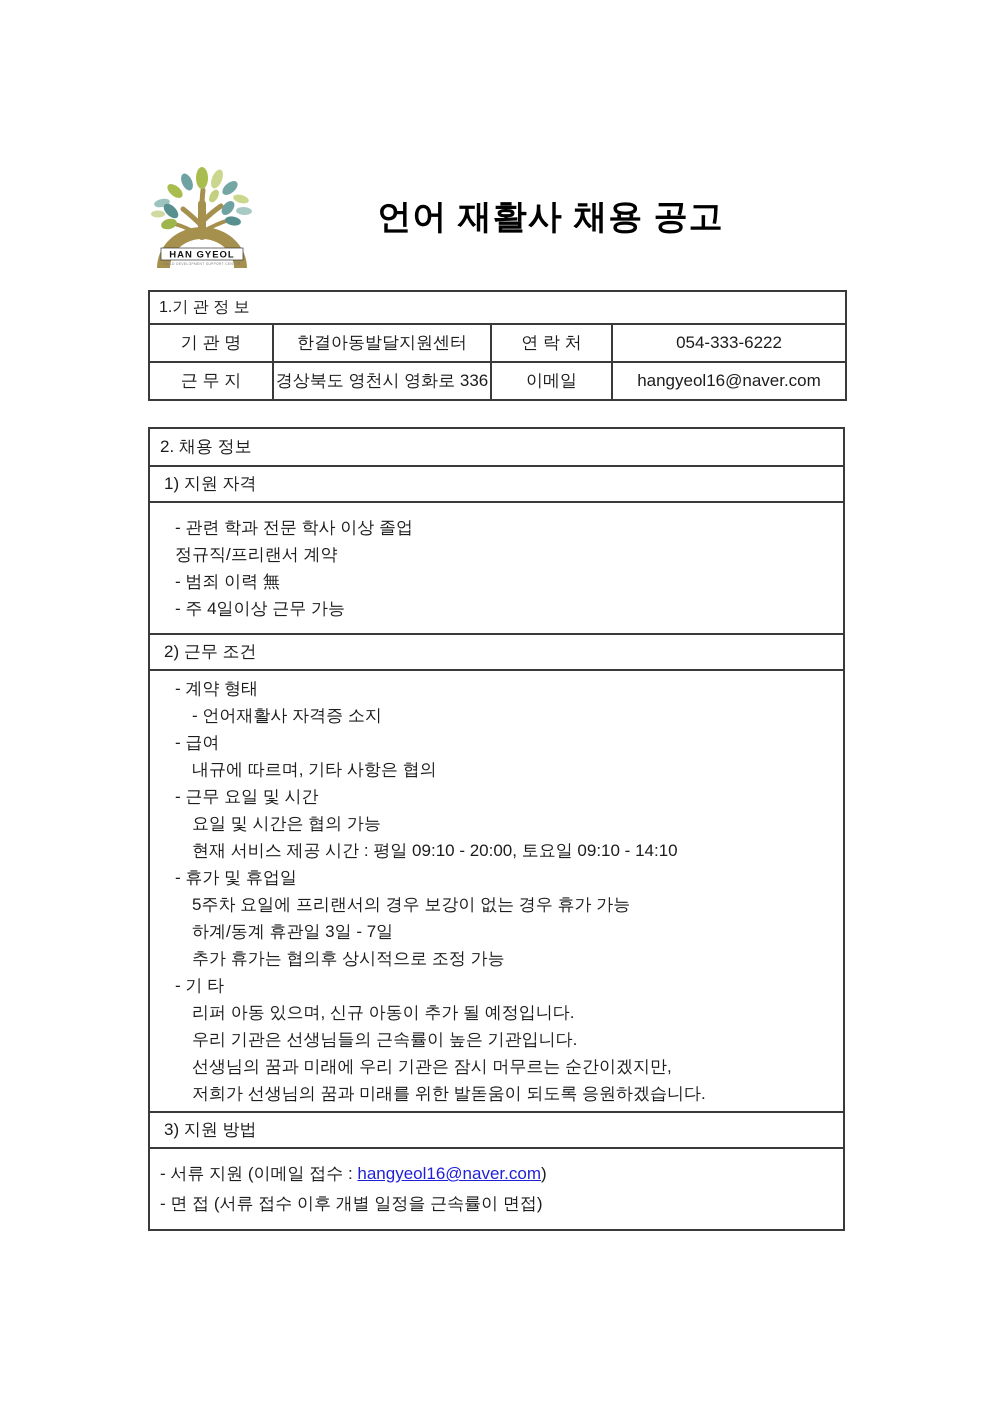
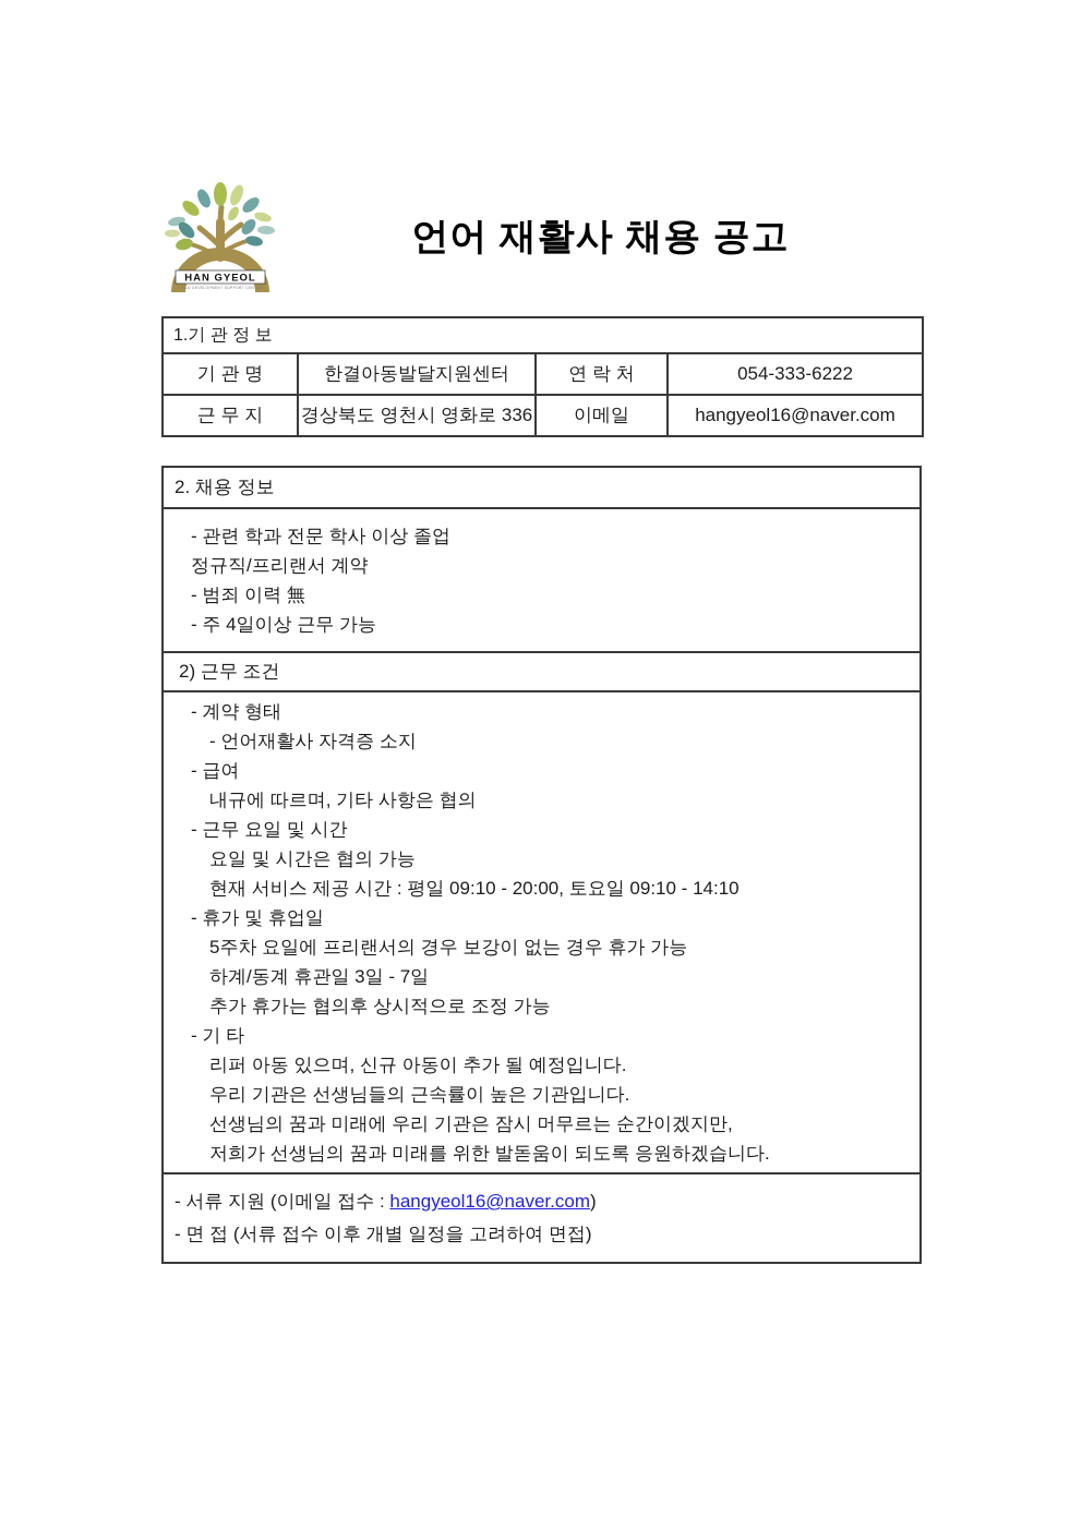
  HAN GYEOL
  언어 재활사 채용 공고
  1.기 관 정 보
  기 관 명	한결아동발달지원센터	연 락 처	054-333-6222
  근 무 지	경상북도 영천시 영화로 336	이메일	hangyeol16@naver.com
  2. 채용 정보
- 1) 지원 자격
  - 관련 학과 전문 학사 이상 졸업정규직/프리랜서 계약- 범죄 이력 無- 주 4일이상 근무 가능
  2) 근무 조건
  - 계약 형태- 언어재활사 자격증 소지- 급여내규에 따르며, 기타 사항은 협의- 근무 요일 및 시간요일 및 시간은 협의 가능현재 서비스 제공 시간 : 평일 09:10 - 20:00, 토요일 09:10 - 14:10- 휴가 및 휴업일5주차 요일에 프리랜서의 경우 보강이 없는 경우 휴가 가능하계/동계 휴관일 3일 - 7일추가 휴가는 협의후 상시적으로 조정 가능- 기 타리퍼 아동 있으며, 신규 아동이 추가 될 예정입니다.우리 기관은 선생님들의 근속률이 높은 기관입니다.선생님의 꿈과 미래에 우리 기관은 잠시 머무르는 순간이겠지만,저희가 선생님의 꿈과 미래를 위한 발돋움이 되도록 응원하겠습니다.
- 3) 지원 방법
- - 서류 지원 (이메일 접수 : hangyeol16@naver.com)- 면 접 (서류 접수 이후 개별 일정을 근속률이 면접)
+ - 서류 지원 (이메일 접수 : hangyeol16@naver.com)- 면 접 (서류 접수 이후 개별 일정을 고려하여 면접)
